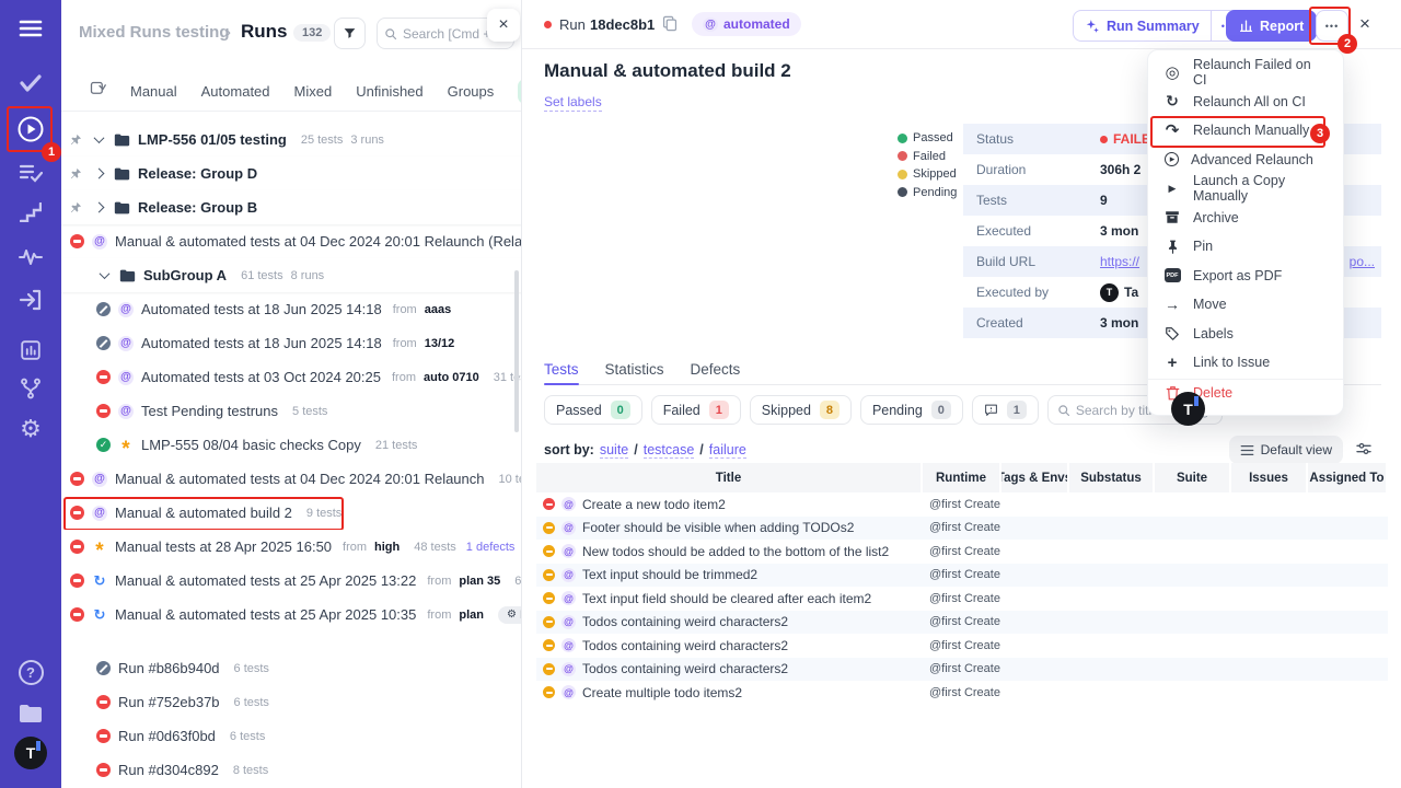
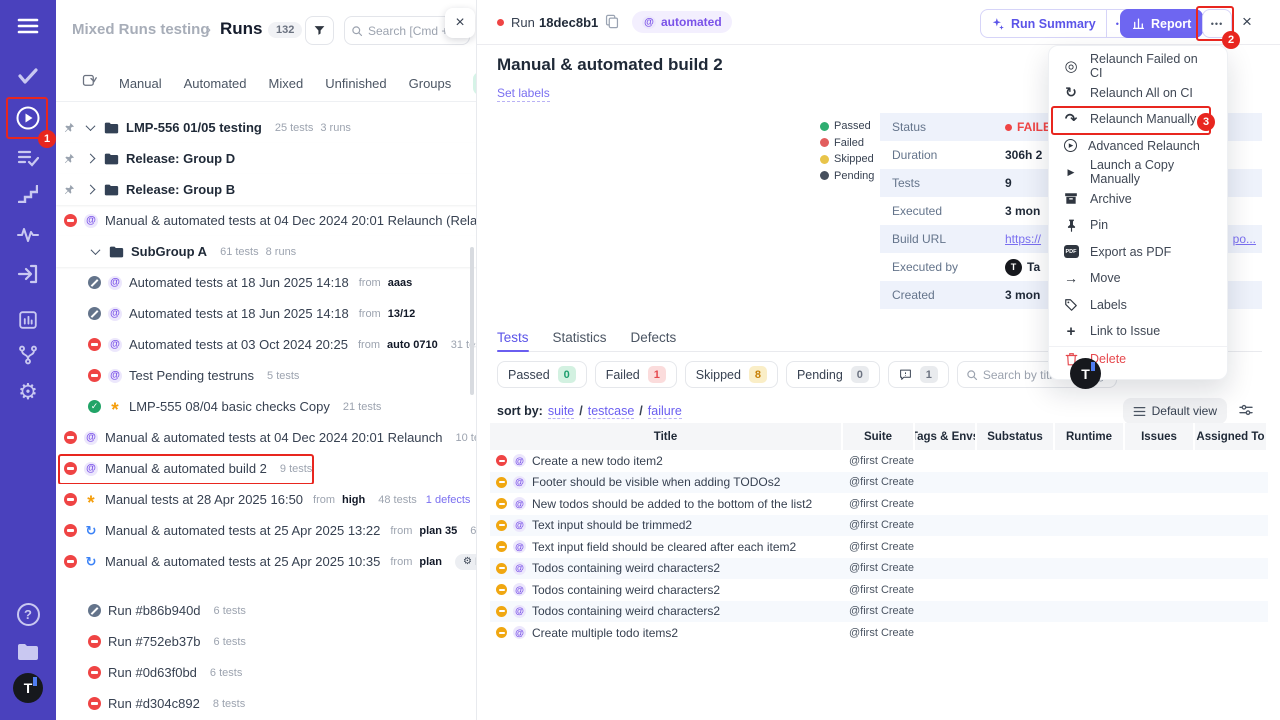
  T
  Mixed Runs testing
  ›
  Runs
  132
  Search [Cmd
  ×
  Manual
  Automated
  Mixed
  Unfinished
  Groups
  LMP-556 01/05 testing
  25 tests
  3 runs
  Release: Group D
  Release: Group B
  Manual & automated tests at 04 Dec 2024 20:01 Relaunch (Rela
  SubGroup A
  61 tests
  8 runs
  Automated tests at 18 Jun 2025 14:18
  from
  aaas
  Automated tests at 18 Jun 2025 14:18
  from
  13/12
  Automated tests at 03 Oct 2024 20:25
  from
  auto 0710
  Test Pending testruns
  5 tests
  LMP-555 08/04 basic checks Copy
  21 tests
  Manual & automated tests at 04 Dec 2024 20:01 Relaunch
  Manual & automated build 2
  9 tests
  Manual tests at 28 Apr 2025 16:50
  from
  high
  48 tests
  1 defects
  Manual & automated tests at 25 Apr 2025 13:22
  from
  plan 35
  Manual & automated tests at 25 Apr 2025 10:35
  from
  plan
  Run #b86b940d
  6 tests
  Run #752eb37b
  6 tests
  Run #0d63f0bd
  6 tests
  Run #d304c892
  8 tests
  Run
  18dec8b1
  automated
  Run Summary
  Report
  •••
  ×
  Manual & automated build 2
  Set labels
  Passed
  Failed
  Skipped
  Pending
  Status
  FAILE
  Duration
  306h 2
  Tests
  9
  Executed
  3 mon
  Build URL
  https://
  po...
  Executed by
  T
  Ta
  Created
  3 mon
  Tests
  Statistics
  Defects
  Passed
  0
  Failed
  1
  Skipped
  8
  Pending
  0
  1
  T
  sort by:
  suite
  /
  testcase
  /
  failure
  Default view
  Title
- Runtime
+ Suite
  ags & Envs
  Substatus
- Suite
+ Runtime
  Issues
  Assigned To
  Create a new todo item2
  @first Create
  Footer should be visible when adding TODOs2
  @first Create
  New todos should be added to the bottom of the list2
  @first Create
  Text input should be trimmed2
  @first Create
  Text input field should be cleared after each item2
  @first Create
  Todos containing weird characters2
  @first Create
  Todos containing weird characters2
  @first Create
  Todos containing weird characters2
  @first Create
  Create multiple todo items2
  @first Create
  Relaunch Failed on CI
  Relaunch All on CI
  Relaunch Manually
  Advanced Relaunch
  Launch a Copy Manually
  Archive
  Pin
  Export as PDF
  Move
  Labels
  Link to Issue
  Delete
  1
  2
  3
